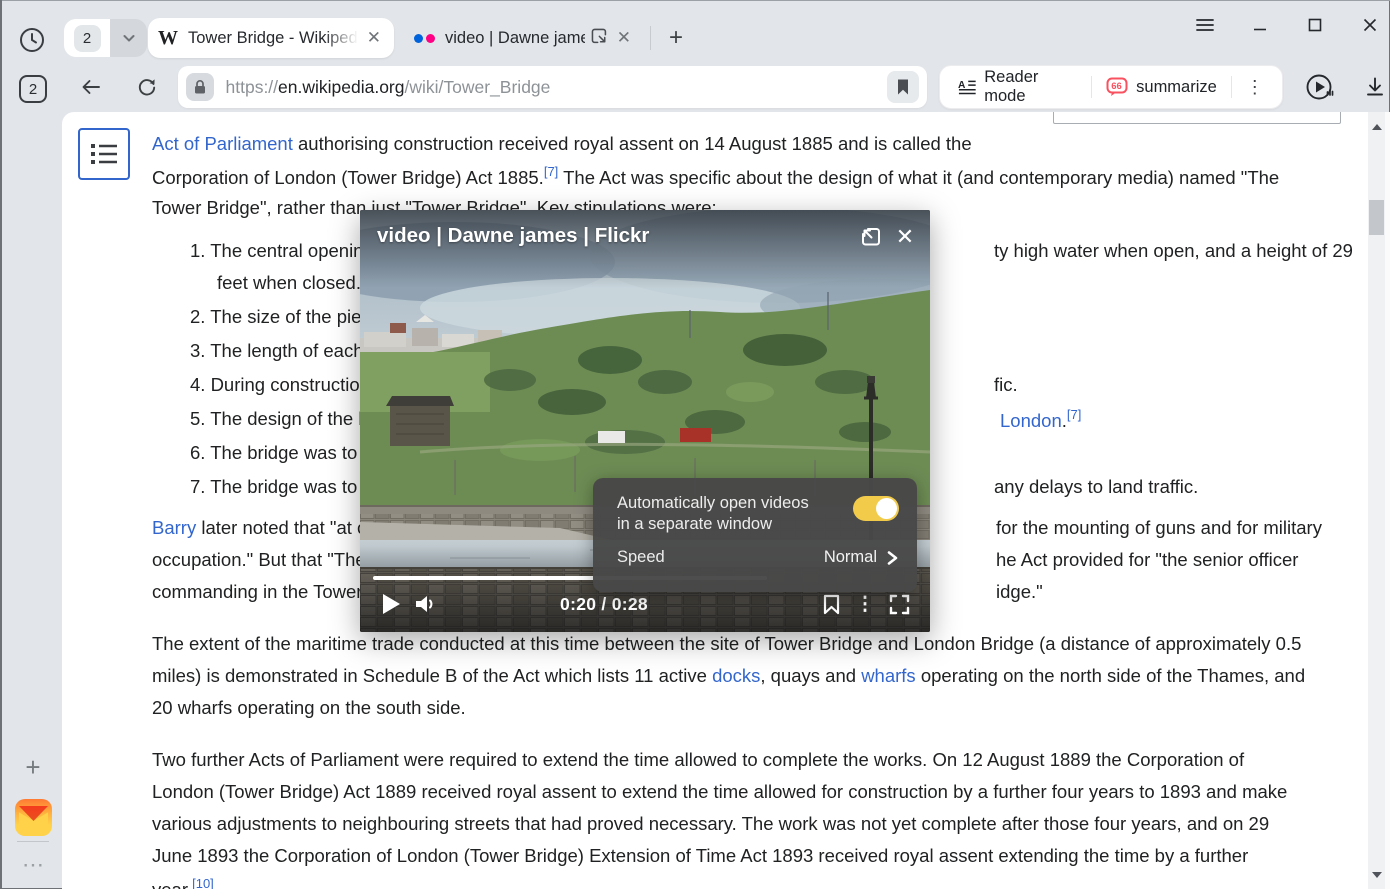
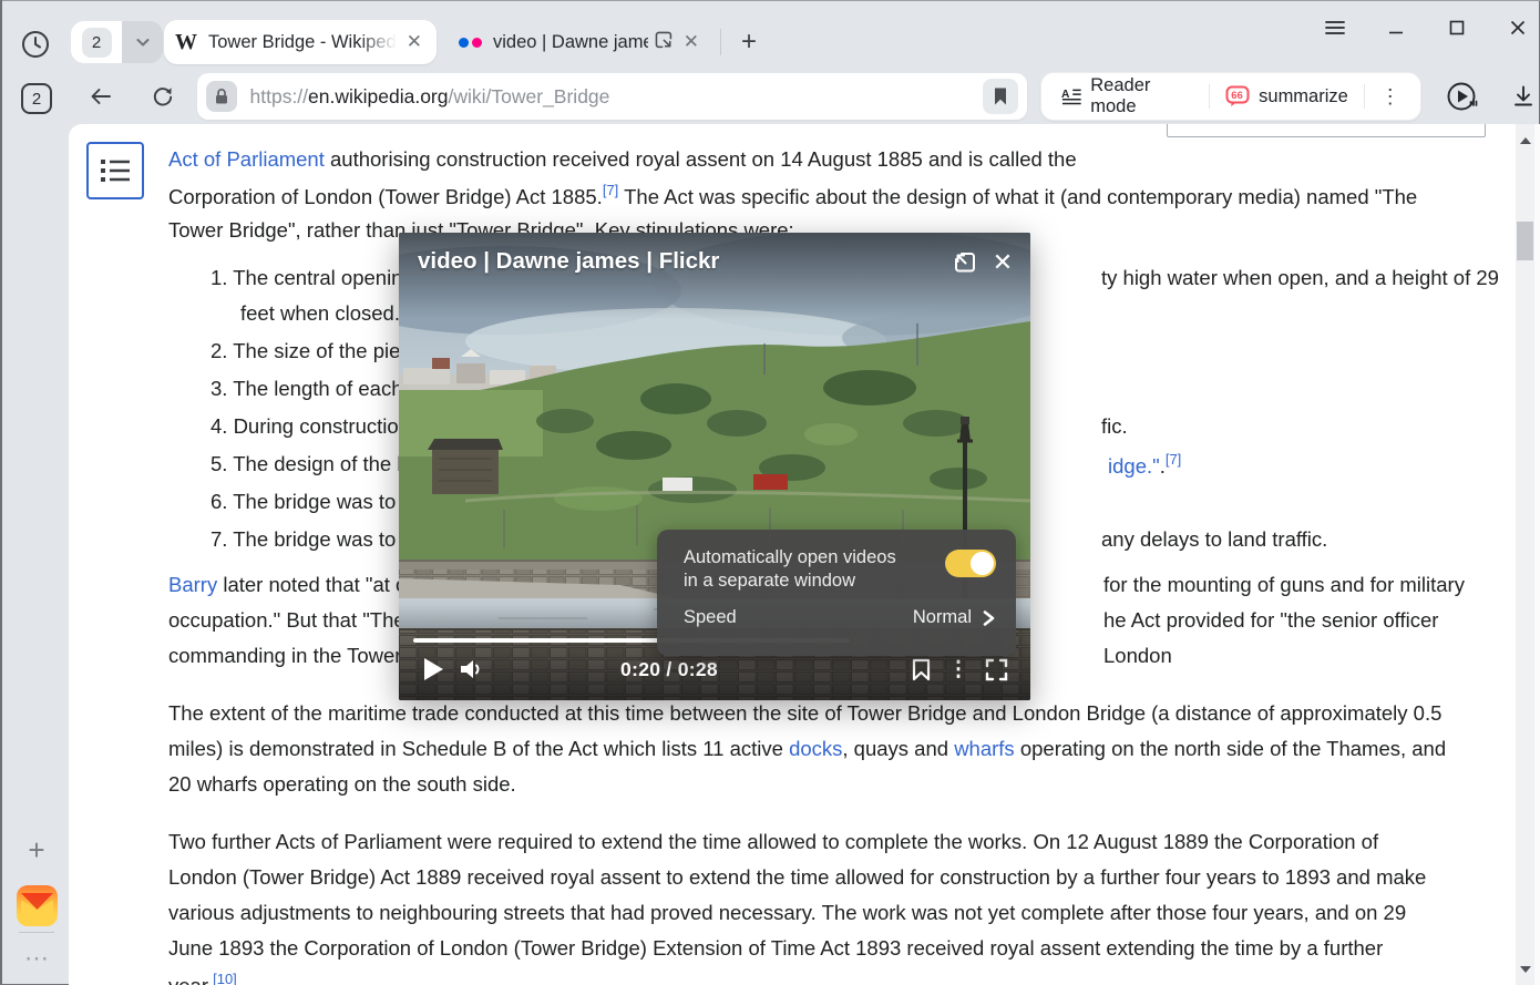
  2
  +
  ⋯
  2
  W
  Tower Bridge - Wik
  ✕
  video | Dawne jam
  ✕
  +
  https://en.wikipedia.org/wiki/Tower_Bridge
  A
  Reader mode
  66
  summarize
  ⋮
  Act of Parliament authorising construction received royal assent on 14 August 1885 and is called the
  Corporation of London (Tower Bridge) Act 1885.[7] The Act was specific about the design of what it (and contemporary media) named "The
  Tower Bridge", rather than just "Tower Bridge". Key stipulations were:
  1. The central openin
  ty high water when open, and a height of 29
  feet when closed.
  2. The size of the pie
  3. The length of each
  4. During constructio
  fic.
  5. The design of the
- London.[7]
+ idge.".[7]
  6. The bridge was to
  7. The bridge was to
  any delays to land traffic.
  Barry later noted that "at
  for the mounting of guns and for military
  occupation." But that "Th
  he Act provided for "the senior officer
  commanding in the Towe
- idge."
+ London
  The extent of the maritime trade conducted at this time between the site of Tower Bridge and London Bridge (a distance of approximately 0.5
  miles) is demonstrated in Schedule B of the Act which lists 11 active docks, quays and wharfs operating on the north side of the Thames, and
  20 wharfs operating on the south side.
  Two further Acts of Parliament were required to extend the time allowed to complete the works. On 12 August 1889 the Corporation of
  London (Tower Bridge) Act 1889 received royal assent to extend the time allowed for construction by a further four years to 1893 and make
  various adjustments to neighbouring streets that had proved necessary. The work was not yet complete after those four years, and on 29
  June 1893 the Corporation of London (Tower Bridge) Extension of Time Act 1893 received royal assent extending the time by a further
  video | Dawne james | Flickr
  ✕
  0:20 / 0:28
  ⋮
  Automatically open videos
  in a separate window
  Speed
  Normal
